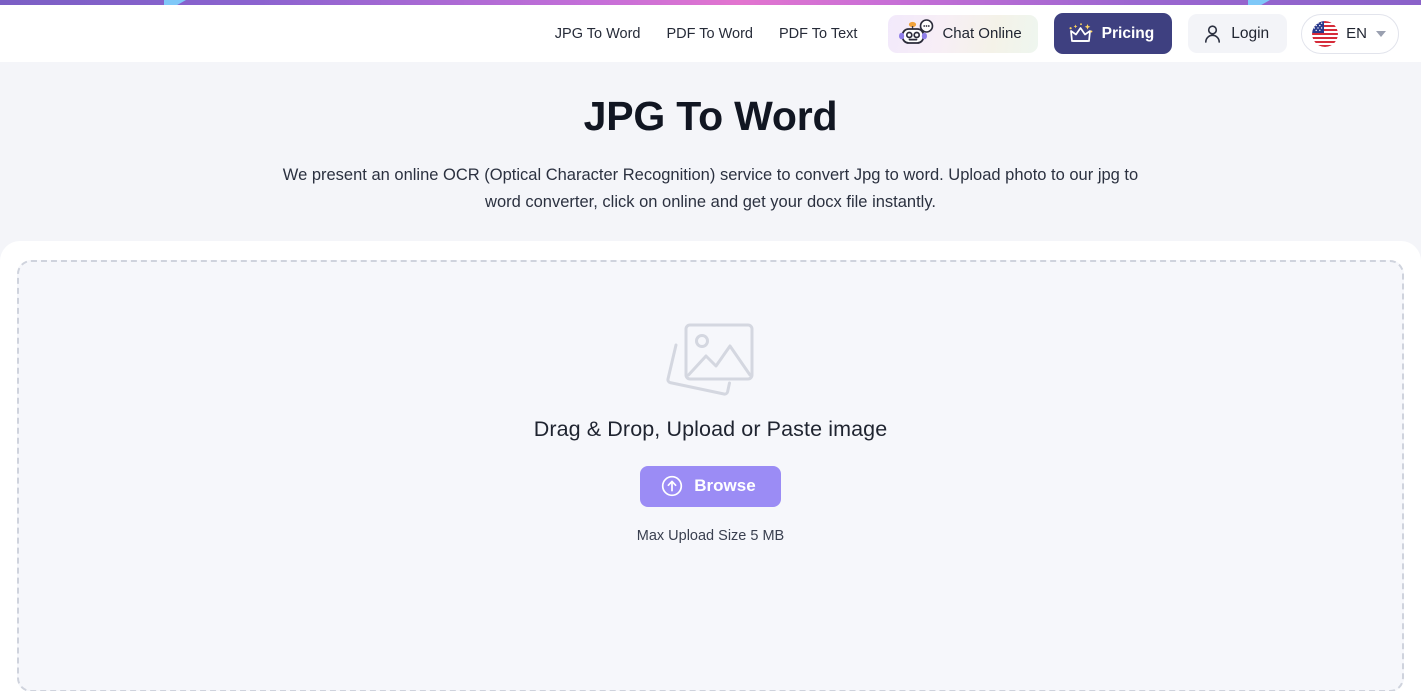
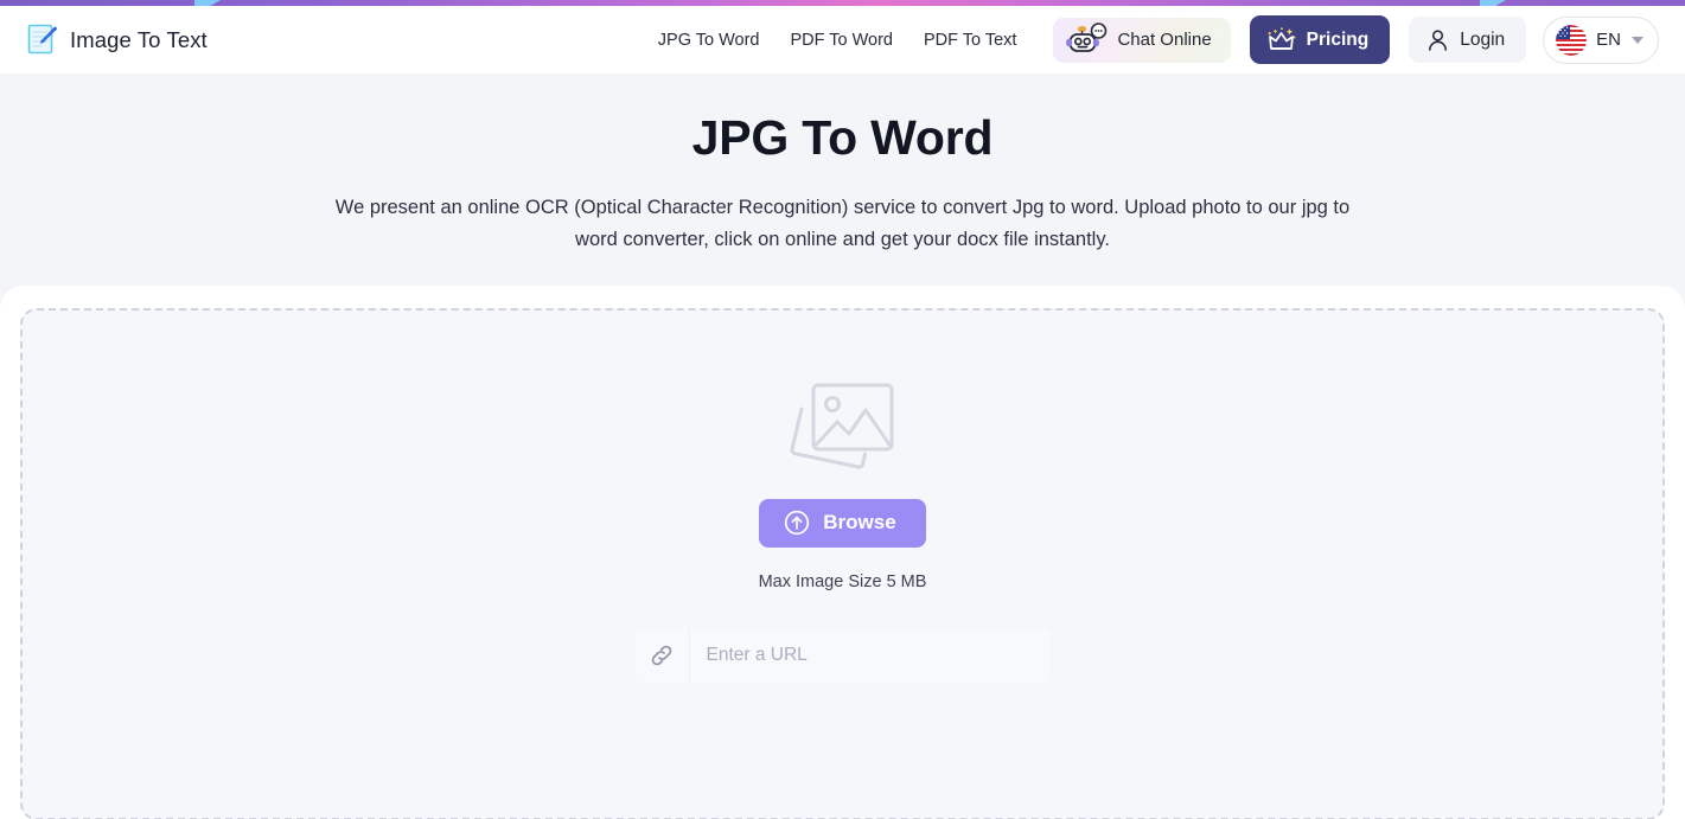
+ Image To Text
  JPG To Word
  PDF To Word
  PDF To Text
  Chat Online
  Pricing
  Login
  EN
  JPG To Word
  We present an online OCR (Optical Character Recognition) service to convert Jpg to word. Upload photo to our jpg to word converter, click on online and get your docx file instantly.
- Drag & Drop, Upload or Paste image
  Browse
- Max Upload Size 5 MB
+ Max Image Size 5 MB
+ Enter a URL
